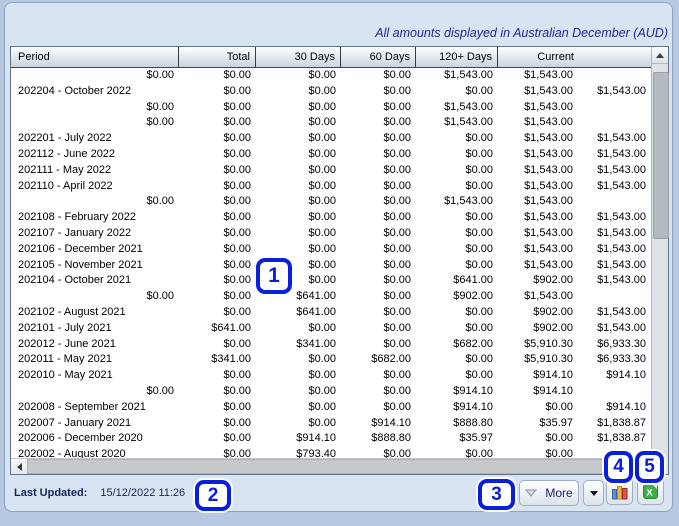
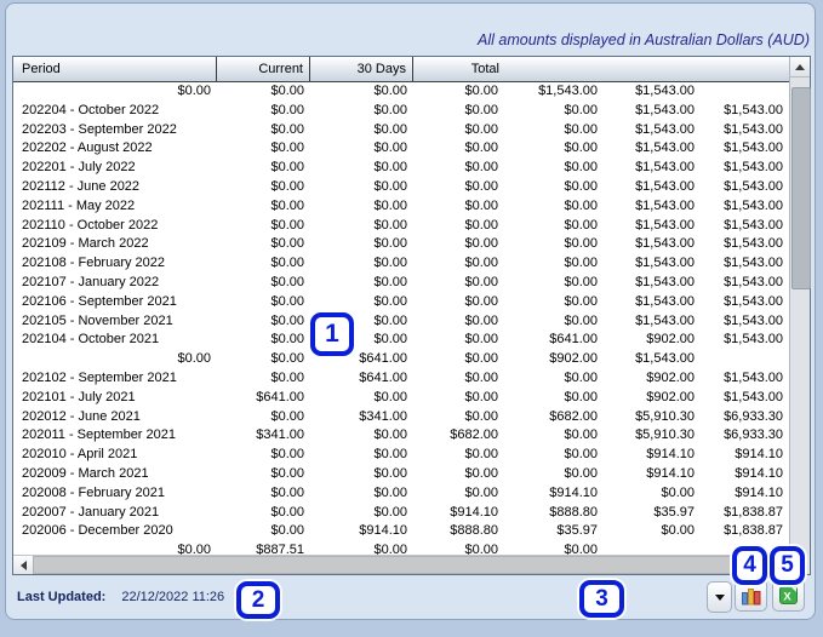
- All amounts displayed in Australian December (AUD)
+ All amounts displayed in Australian Dollars (AUD)
  Period
- Total
+ Current
  30 Days
- 60 Days
- 120+ Days
- Current
+ Total
  $0.00
  $0.00
  $0.00
  $0.00
  $1,543.00
  $1,543.00
  202204 - October 2022
  $0.00
  $0.00
  $0.00
  $0.00
  $1,543.00
  $1,543.00
+ 202203 - September 2022
  $0.00
  $0.00
  $0.00
  $0.00
  $1,543.00
  $1,543.00
+ 202202 - August 2022
  $0.00
  $0.00
  $0.00
  $0.00
  $1,543.00
  $1,543.00
  202201 - July 2022
  $0.00
  $0.00
  $0.00
  $0.00
  $1,543.00
  $1,543.00
  202112 - June 2022
  $0.00
  $0.00
  $0.00
  $0.00
  $1,543.00
  $1,543.00
  202111 - May 2022
  $0.00
  $0.00
  $0.00
  $0.00
  $1,543.00
  $1,543.00
- 202110 - April 2022
+ 202110 - October 2022
  $0.00
  $0.00
  $0.00
  $0.00
  $1,543.00
  $1,543.00
+ 202109 - March 2022
  $0.00
  $0.00
  $0.00
  $0.00
  $1,543.00
  $1,543.00
  202108 - February 2022
  $0.00
  $0.00
  $0.00
  $0.00
  $1,543.00
  $1,543.00
  202107 - January 2022
  $0.00
  $0.00
  $0.00
  $0.00
  $1,543.00
  $1,543.00
- 202106 - December 2021
+ 202106 - September 2021
  $0.00
  $0.00
  $0.00
  $0.00
  $1,543.00
  $1,543.00
  202105 - November 2021
  $0.00
  $0.00
  $0.00
  $0.00
  $1,543.00
  $1,543.00
  202104 - October 2021
  $0.00
  $0.00
  $0.00
  $641.00
  $902.00
  $1,543.00
  $0.00
  $0.00
  $641.00
  $0.00
  $902.00
  $1,543.00
- 202102 - August 2021
+ 202102 - September 2021
  $0.00
  $641.00
  $0.00
  $0.00
  $902.00
  $1,543.00
  202101 - July 2021
  $641.00
  $0.00
  $0.00
  $0.00
  $902.00
  $1,543.00
  202012 - June 2021
  $0.00
  $341.00
  $0.00
  $682.00
  $5,910.30
  $6,933.30
- 202011 - May 2021
+ 202011 - September 2021
  $341.00
  $0.00
  $682.00
  $0.00
  $5,910.30
  $6,933.30
- 202010 - May 2021
+ 202010 - April 2021
  $0.00
  $0.00
  $0.00
  $0.00
  $914.10
  $914.10
+ 202009 - March 2021
  $0.00
  $0.00
  $0.00
  $0.00
  $914.10
  $914.10
- 202008 - September 2021
+ 202008 - February 2021
  $0.00
  $0.00
  $0.00
  $914.10
  $0.00
  $914.10
  202007 - January 2021
  $0.00
  $0.00
  $914.10
  $888.80
  $35.97
  $1,838.87
  202006 - December 2020
  $0.00
  $914.10
  $888.80
  $35.97
  $0.00
  $1,838.87
- 202002 - August 2020
  $0.00
- $793.40
+ $887.51
  $0.00
  $0.00
  $0.00
- Last Updated: 15/12/2022 11:26
+ Last Updated: 22/12/2022 11:26
- More
  X
  1
  2
  3
  4
  5
